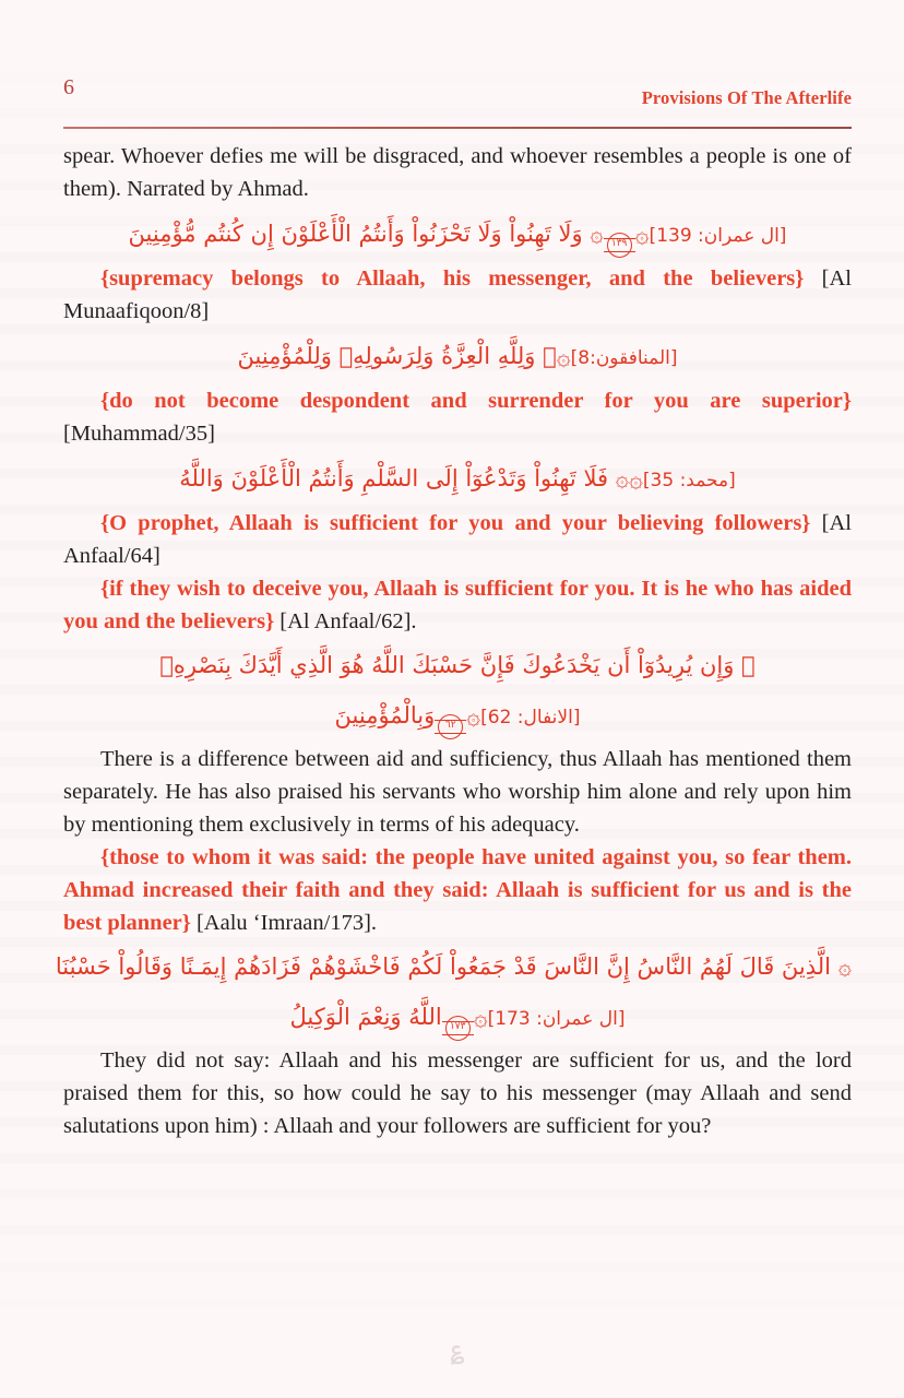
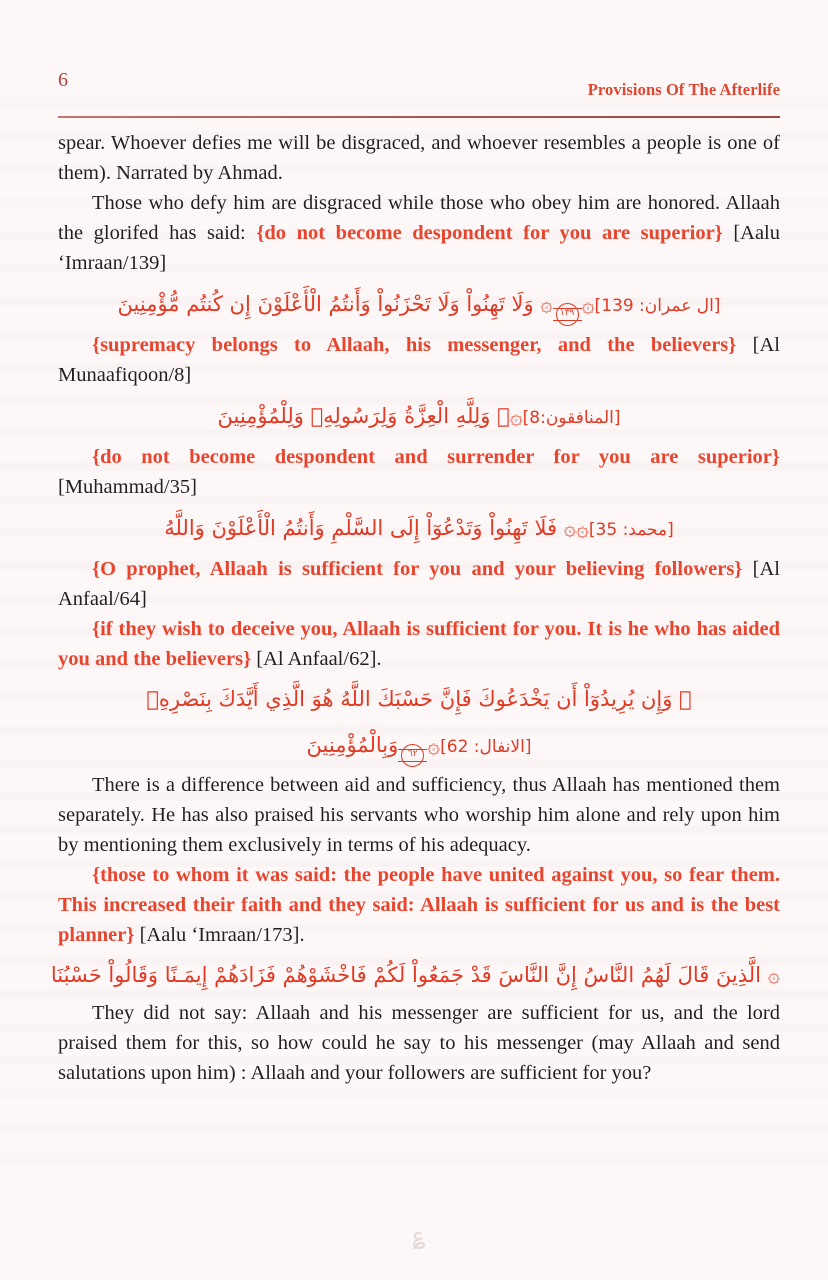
  6
  Provisions Of The Afterlife
  spear. Whoever defies me will be disgraced, and whoever resembles a people is one of them). Narrated by Ahmad.
+ Those who defy him are disgraced while those who obey him are honored. Allaah the glorifed has said: {do not become despondent for you are superior} [Aalu ‘Imraan/139]
  [ال عمران: 139]۞١٣٩۞ وَلَا تَهِنُواْ وَلَا تَحْزَنُواْ وَأَنتُمُ الْأَعْلَوْنَ إِن كُنتُم مُّؤْمِنِينَ
  {supremacy belongs to Allaah, his messenger, and the believers} [Al Munaafiqoon/8]
  [المنافقون:8]۞۞ وَلِلَّهِ الْعِزَّةُ وَلِرَسُولِهِۡ وَلِلْمُؤْمِنِينَ
  {do not become despondent and surrender for you are superior} [Muhammad/35]
  [محمد: 35]۞۞ فَلَا تَهِنُواْ وَتَدْعُوٓاْ إِلَى السَّلْمِ وَأَنتُمُ الْأَعْلَوْنَ وَاللَّهُ
  {O prophet, Allaah is sufficient for you and your believing followers} [Al Anfaal/64]
  {if they wish to deceive you, Allaah is sufficient for you. It is he who has aided you and the believers} [Al Anfaal/62].
  ۞ وَإِن يُرِيدُوٓاْ أَن يَخْدَعُوكَ فَإِنَّ حَسْبَكَ اللَّهُ هُوَ الَّذِي أَيَّدَكَ بِنَصْرِهِۡ
  [الانفال: 62]۞٦٢وَبِالْمُؤْمِنِينَ
  There is a difference between aid and sufficiency, thus Allaah has mentioned them separately. He has also praised his servants who worship him alone and rely upon him by mentioning them exclusively in terms of his adequacy.
- {those to whom it was said: the people have united against you, so fear them. Ahmad increased their faith and they said: Allaah is sufficient for us and is the best planner} [Aalu ‘Imraan/173].
+ {those to whom it was said: the people have united against you, so fear them. This increased their faith and they said: Allaah is sufficient for us and is the best planner} [Aalu ‘Imraan/173].
  ۞ الَّذِينَ قَالَ لَهُمُ النَّاسُ إِنَّ النَّاسَ قَدْ جَمَعُواْ لَكُمْ فَاخْشَوْهُمْ فَزَادَهُمْ إِيمَـنًا وَقَالُواْ حَسْبُنَا
- [ال عمران: 173]۞١٧٣اللَّهُ وَنِعْمَ الْوَكِيلُ
  They did not say: Allaah and his messenger are sufficient for us, and the lord praised them for this, so how could he say to his messenger (may Allaah and send salutations upon him) : Allaah and your followers are sufficient for you?
  ؏
